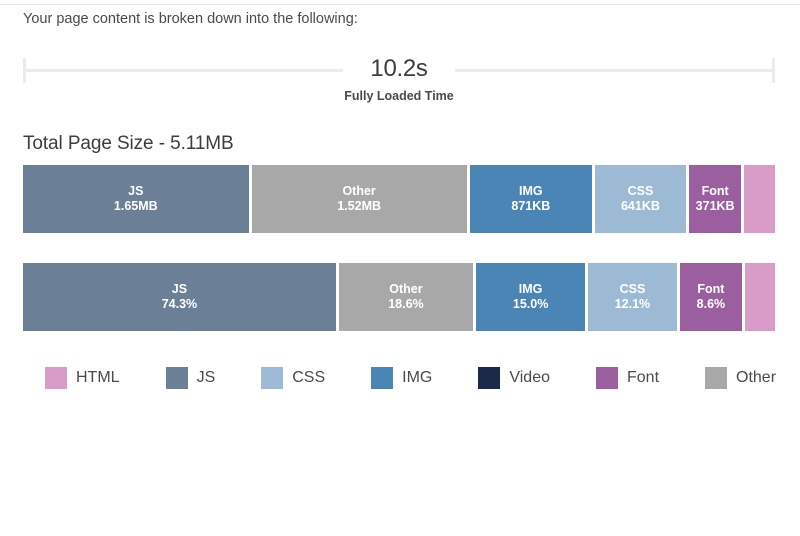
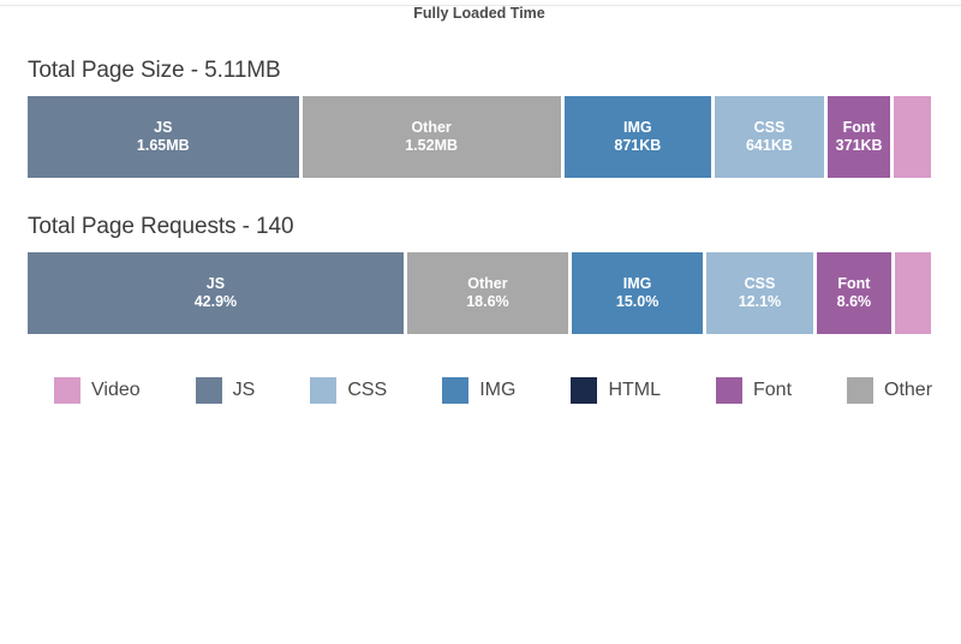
- Your page content is broken down into the following:
- 10.2s
  Fully Loaded Time
  Total Page Size - 5.11MB
  JS
  1.65MB
  Other
  1.52MB
  IMG
  871KB
  CSS
  641KB
  Font
  371KB
+ Total Page Requests - 140
  JS
- 74.3%
+ 42.9%
  Other
  18.6%
  IMG
  15.0%
  CSS
  12.1%
  Font
  8.6%
- HTML
+ Video
  JS
  CSS
  IMG
- Video
+ HTML
  Font
  Other
